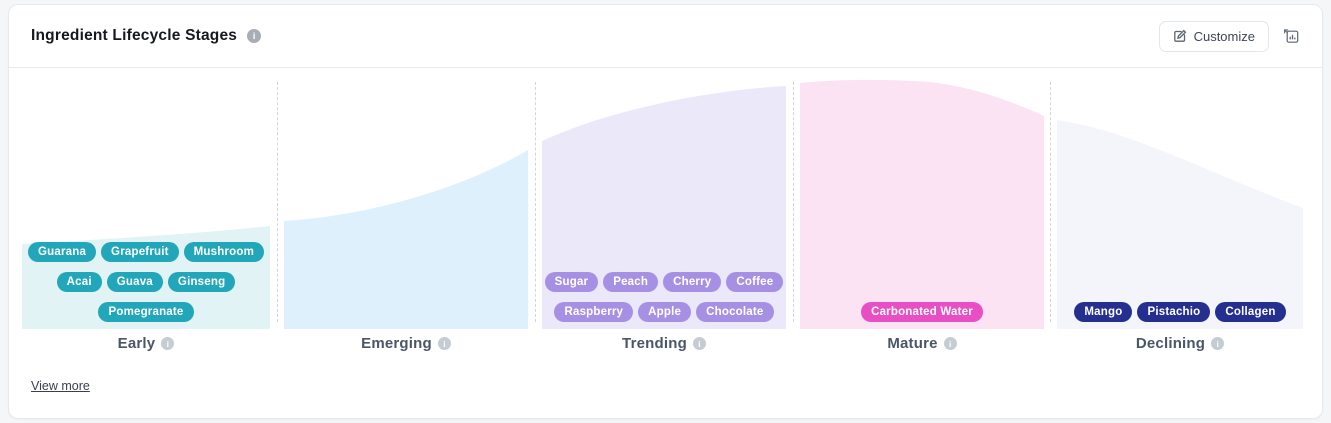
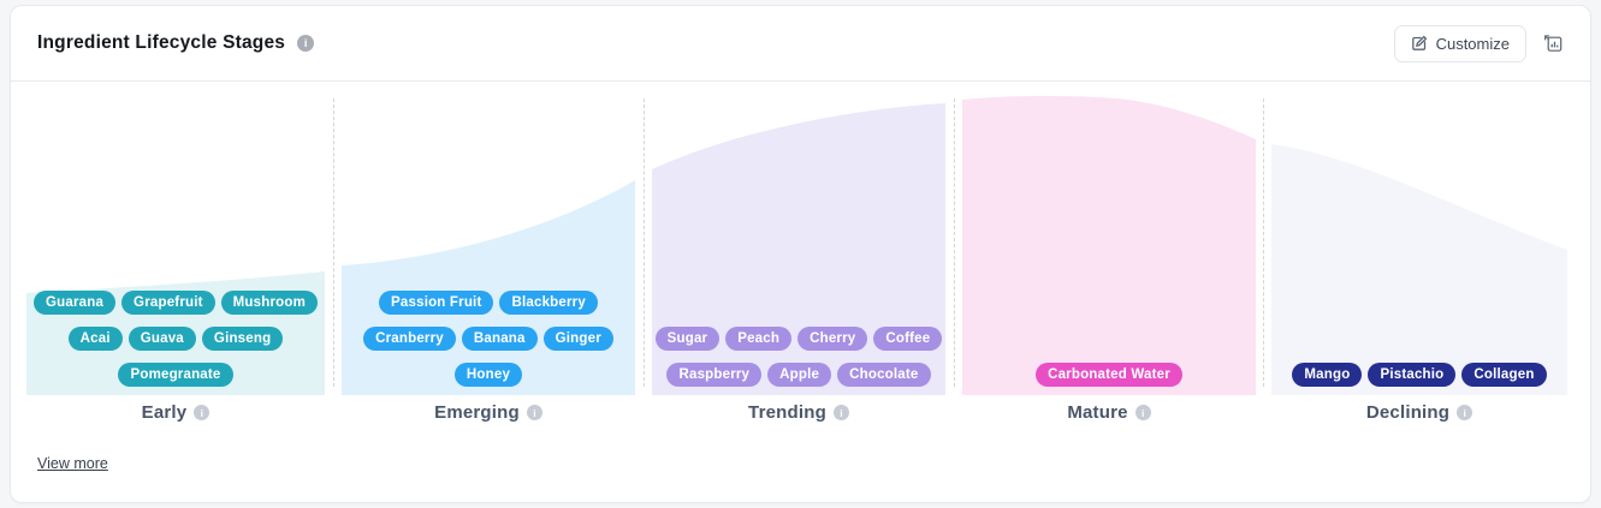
  Ingredient Lifecycle Stages
  Customize
  Guarana
  Grapefruit
  Mushroom
  Acai
  Guava
  Ginseng
  Pomegranate
+ Passion Fruit
+ Blackberry
+ Cranberry
+ Banana
+ Ginger
+ Honey
  Sugar
  Peach
  Cherry
  Coffee
  Raspberry
  Apple
  Chocolate
  Carbonated Water
  Mango
  Pistachio
  Collagen
  Early
  Emerging
  Trending
  Mature
  Declining
  View more
